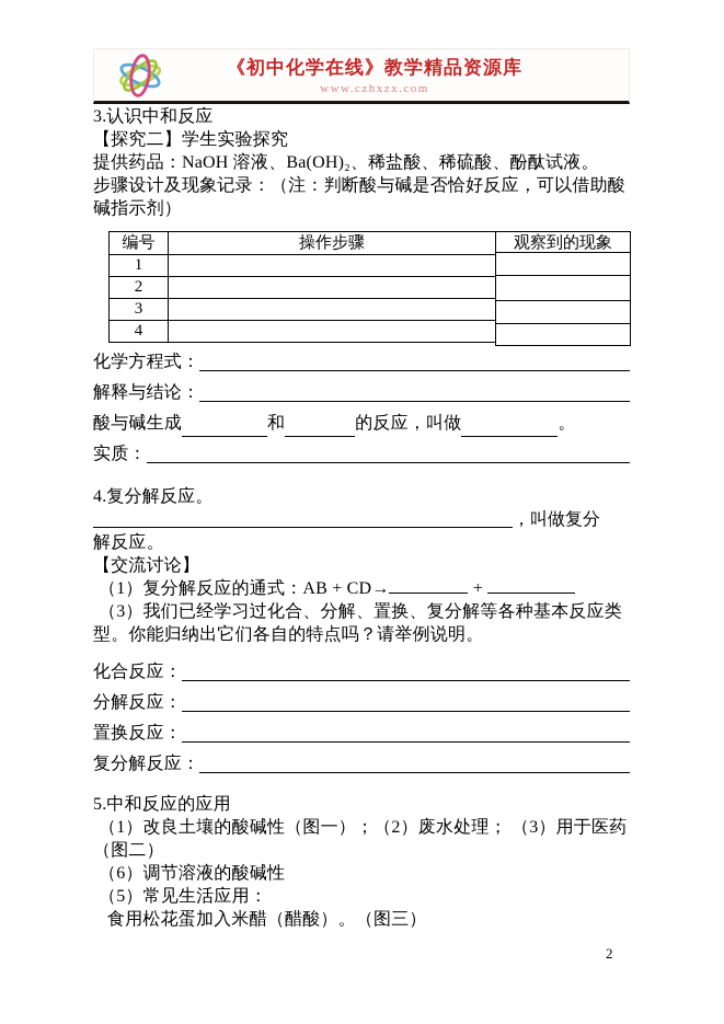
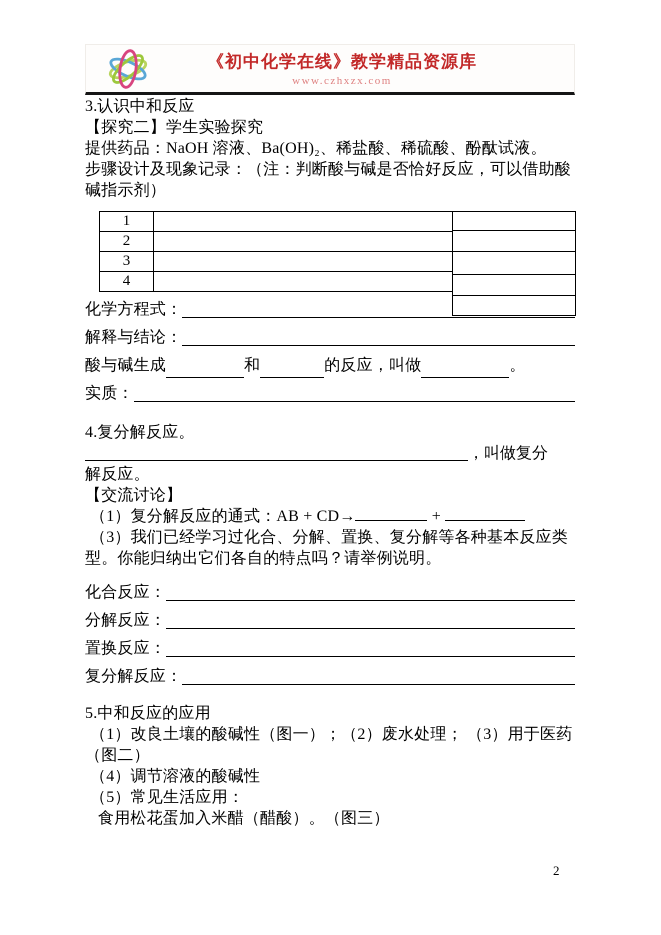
  《初中化学在线》教学精品资源库
  www.czhxzx.com
  3.认识中和反应
  【探究二】学生实验探究
  提供药品：NaOH 溶液、Ba(OH)₂、稀盐酸、稀硫酸、酚酞试液。
  步骤设计及现象记录：（注：判断酸与碱是否恰好反应，可以借助酸碱指示剂）
- 编号	操作步骤	观察到的现象
  1
  2
  3
  4
  化学方程式：
  解释与结论：
  酸与碱生成
  和
  的反应，叫做
  。
  实质：
  4.复分解反应。
  ，叫做复分
  解反应。
  【交流讨论】
  （1）复分解反应的通式：AB + CD→ +
  （3）我们已经学习过化合、分解、置换、复分解等各种基本反应类型。你能归纳出它们各自的特点吗？请举例说明。
  化合反应：
  分解反应：
  置换反应：
  复分解反应：
  5.中和反应的应用
  （1）改良土壤的酸碱性（图一）；（2）废水处理； （3）用于医药（图二）
- （6）调节溶液的酸碱性
+ （4）调节溶液的酸碱性
  （5）常见生活应用：
  食用松花蛋加入米醋（醋酸）。（图三）
  2
